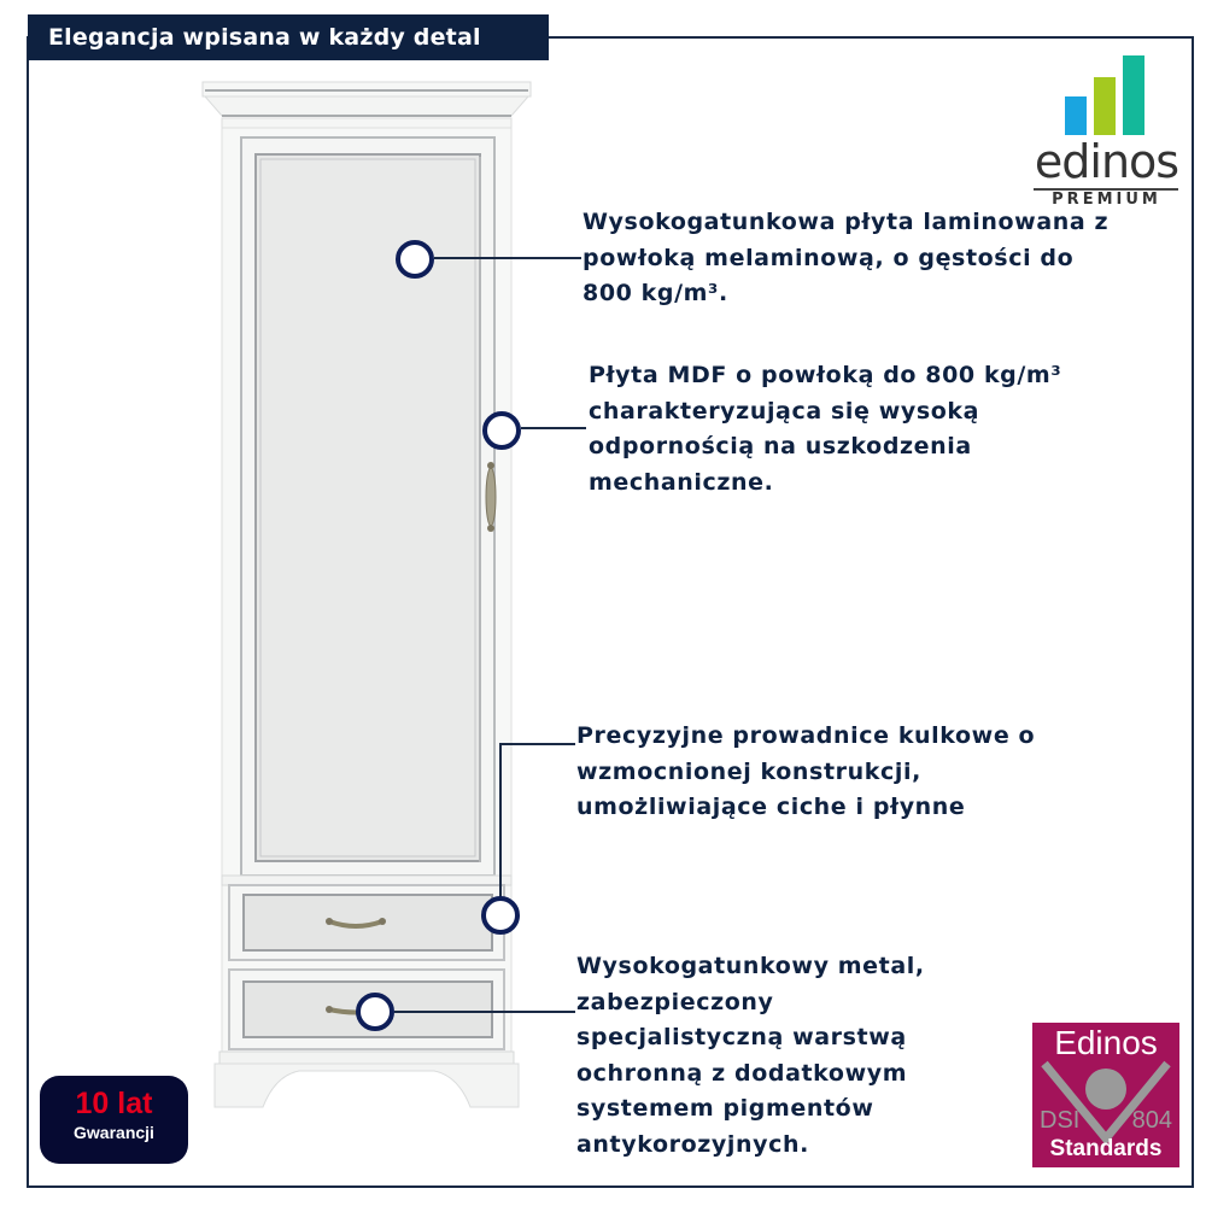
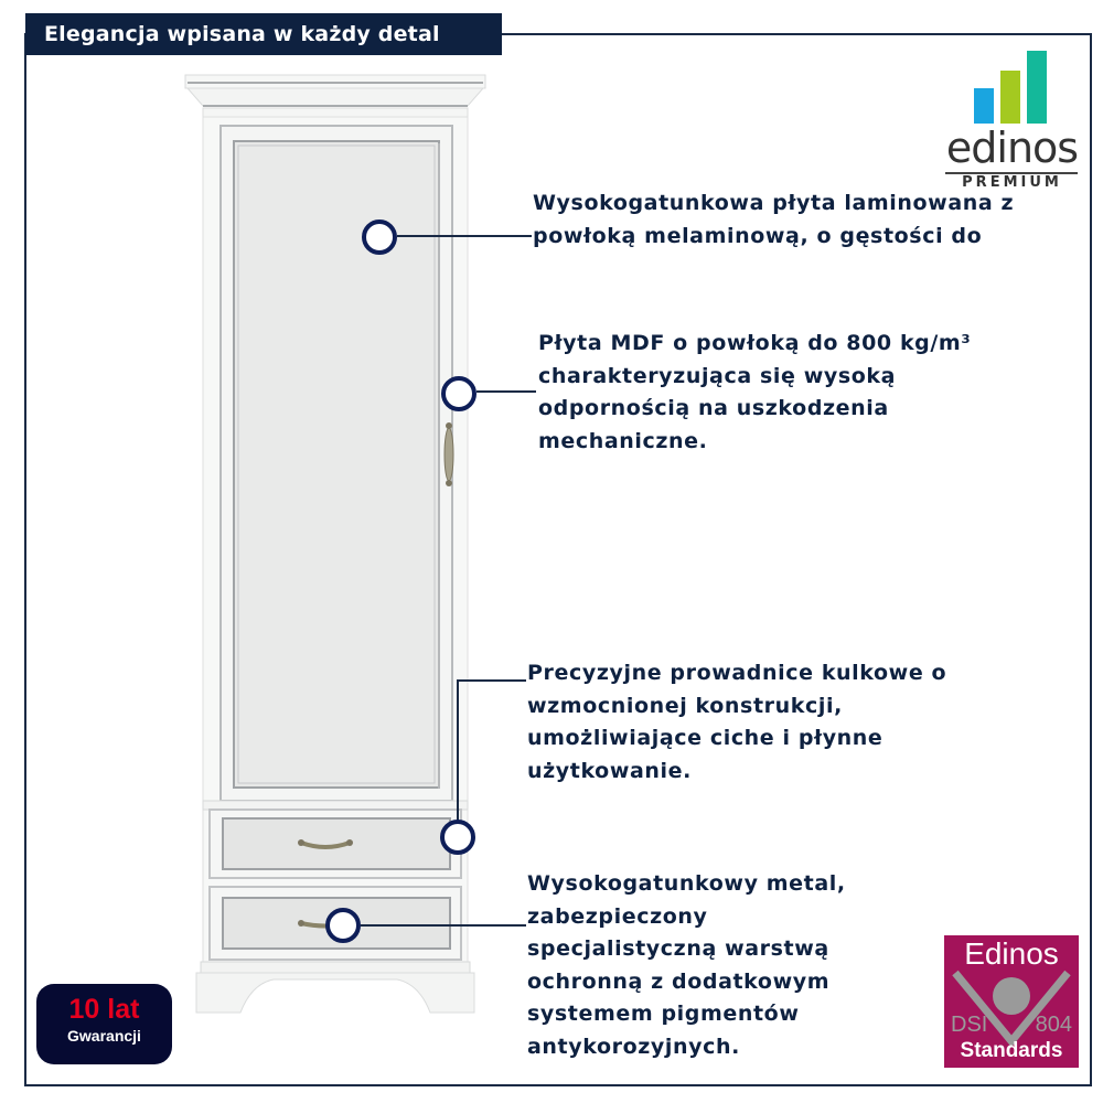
  Elegancja wpisana w każdy detal
  edinos
  PREMIUM
  Wysokogatunkowa płyta laminowana z
  powłoką melaminową, o gęstości do
- 800 kg/m³.
  Płyta MDF o powłoką do 800 kg/m³
  charakteryzująca się wysoką
  odpornością na uszkodzenia
  mechaniczne.
  Precyzyjne prowadnice kulkowe o
  wzmocnionej konstrukcji,
  umożliwiające ciche i płynne
+ użytkowanie.
  Wysokogatunkowy metal,
  zabezpieczony
  specjalistyczną warstwą
  ochronną z dodatkowym
  systemem pigmentów
  antykorozyjnych.
  10 lat
  Gwarancji
  Edinos
  DSI
  804
  Standards
